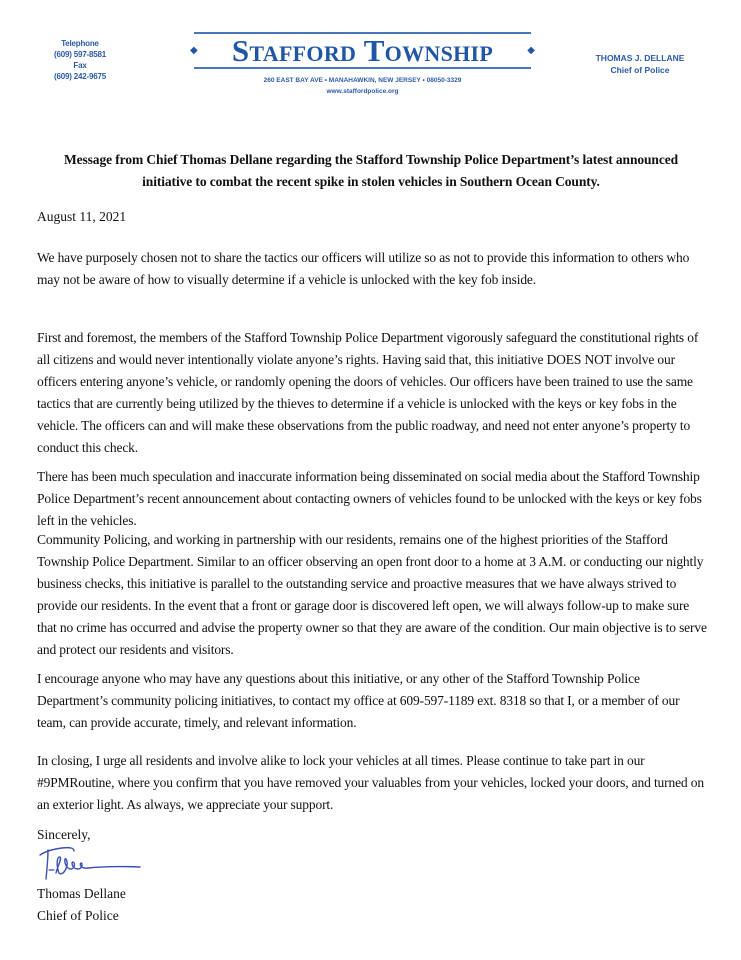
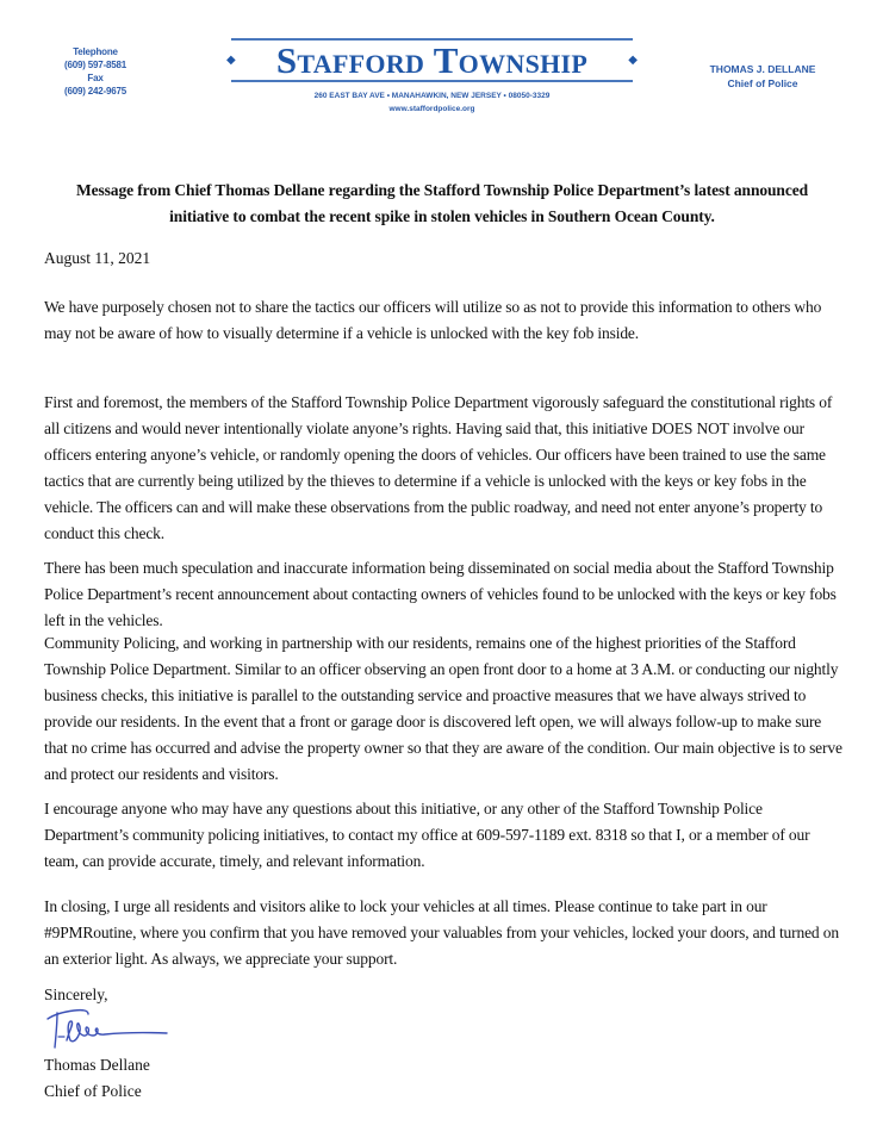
  Telephone
  (609) 597-8581
  Fax
  (609) 242-9675
  ◆
  Stafford Township
  ◆
  THOMAS J. DELLANE
  Chief of Police
  Message from Chief Thomas Dellane regarding the Stafford Township Police Department’s latest announced initiative to combat the recent spike in stolen vehicles in Southern Ocean County.
  August 11, 2021
  We have purposely chosen not to share the tactics our officers will utilize so as not to provide this information to others who may not be aware of how to visually determine if a vehicle is unlocked with the key fob inside.
  First and foremost, the members of the Stafford Township Police Department vigorously safeguard the constitutional rights of all citizens and would never intentionally violate anyone’s rights. Having said that, this initiative DOES NOT involve our officers entering anyone’s vehicle, or randomly opening the doors of vehicles. Our officers have been trained to use the same tactics that are currently being utilized by the thieves to determine if a vehicle is unlocked with the keys or key fobs in the vehicle. The officers can and will make these observations from the public roadway, and need not enter anyone’s property to conduct this check.
  There has been much speculation and inaccurate information being disseminated on social media about the Stafford Township Police Department’s recent announcement about contacting owners of vehicles found to be unlocked with the keys or key fobs left in the vehicles.
  Community Policing, and working in partnership with our residents, remains one of the highest priorities of the Stafford Township Police Department. Similar to an officer observing an open front door to a home at 3 A.M. or conducting our nightly business checks, this initiative is parallel to the outstanding service and proactive measures that we have always strived to provide our residents. In the event that a front or garage door is discovered left open, we will always follow-up to make sure that no crime has occurred and advise the property owner so that they are aware of the condition. Our main objective is to serve and protect our residents and visitors.
  I encourage anyone who may have any questions about this initiative, or any other of the Stafford Township Police Department’s community policing initiatives, to contact my office at 609-597-1189 ext. 8318 so that I, or a member of our team, can provide accurate, timely, and relevant information.
- In closing, I urge all residents and involve alike to lock your vehicles at all times. Please continue to take part in our #9PMRoutine, where you confirm that you have removed your valuables from your vehicles, locked your doors, and turned on an exterior light. As always, we appreciate your support.
+ In closing, I urge all residents and visitors alike to lock your vehicles at all times. Please continue to take part in our #9PMRoutine, where you confirm that you have removed your valuables from your vehicles, locked your doors, and turned on an exterior light. As always, we appreciate your support.
  Sincerely,
  Thomas Dellane
  Chief of Police
